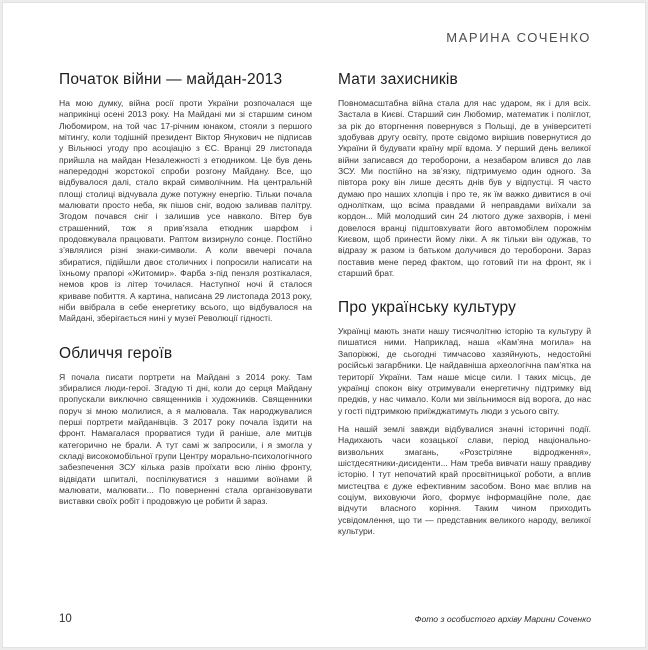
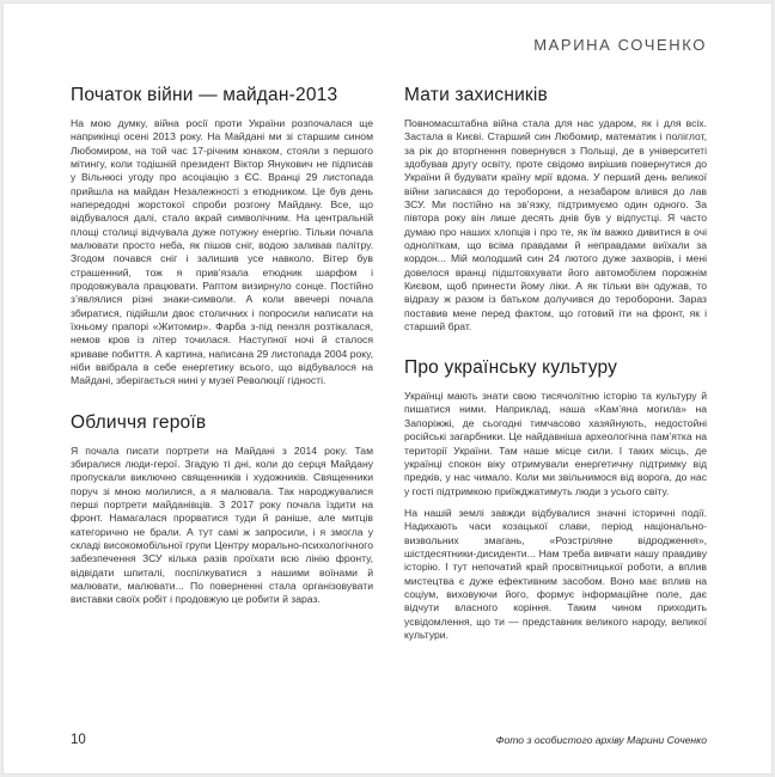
  МАРИНА СОЧЕНКО
  Початок війни — майдан-2013
- На мою думку, війна росії проти України розпочалася ще наприкінці осені 2013 року. На Майдані ми зі старшим сином Любомиром, на той час 17-річним юнаком, стояли з першого мітингу, коли тодішній президент Віктор Янукович не підписав у Вільнюсі угоду про асоціацію з ЄС. Вранці 29 листопада прийшла на майдан Незалежності з етюдником. Це був день напередодні жорстокої спроби розгону Майдану. Все, що відбувалося далі, стало вкрай символічним. На центральній площі столиці відчувала дуже потужну енергію. Тільки почала малювати просто неба, як пішов сніг, водою заливав палітру. Згодом почався сніг і залишив усе навколо. Вітер був страшенний, тож я прив’язала етюдник шарфом і продовжувала працювати. Раптом визирнуло сонце. Постійно з’являлися різні знаки-символи. А коли ввечері почала збиратися, підійшли двоє столичних і попросили написати на їхньому прапорі «Житомир». Фарба з-під пензля розтікалася, немов кров із літер точилася. Наступної ночі й сталося криваве побиття. А картина, написана 29 листопада 2013 року, ніби ввібрала в себе енергетику всього, що відбувалося на Майдані, зберігається нині у музеї Революції гідності.
+ На мою думку, війна росії проти України розпочалася ще наприкінці осені 2013 року. На Майдані ми зі старшим сином Любомиром, на той час 17-річним юнаком, стояли з першого мітингу, коли тодішній президент Віктор Янукович не підписав у Вільнюсі угоду про асоціацію з ЄС. Вранці 29 листопада прийшла на майдан Незалежності з етюдником. Це був день напередодні жорстокої спроби розгону Майдану. Все, що відбувалося далі, стало вкрай символічним. На центральній площі столиці відчувала дуже потужну енергію. Тільки почала малювати просто неба, як пішов сніг, водою заливав палітру. Згодом почався сніг і залишив усе навколо. Вітер був страшенний, тож я прив’язала етюдник шарфом і продовжувала працювати. Раптом визирнуло сонце. Постійно з’являлися різні знаки-символи. А коли ввечері почала збиратися, підійшли двоє столичних і попросили написати на їхньому прапорі «Житомир». Фарба з-під пензля розтікалася, немов кров із літер точилася. Наступної ночі й сталося криваве побиття. А картина, написана 29 листопада 2004 року, ніби ввібрала в себе енергетику всього, що відбувалося на Майдані, зберігається нині у музеї Революції гідності.
  Обличчя героїв
  Я почала писати портрети на Майдані з 2014 року. Там збиралися люди-герої. Згадую ті дні, коли до серця Майдану пропускали виключно священників і художників. Священники поруч зі мною молилися, а я малювала. Так народжувалися перші портрети майданівців. З 2017 року почала їздити на фронт. Намагалася прорватися туди й раніше, але митців категорично не брали. А тут самі ж запросили, і я змогла у складі високомобільної групи Центру морально-психологічного забезпечення ЗСУ кілька разів проїхати всю лінію фронту, відвідати шпиталі, поспілкуватися з нашими воїнами й малювати, малювати... По поверненні стала організовувати виставки своїх робіт і продовжую це робити й зараз.
  Мати захисників
  Повномасштабна війна стала для нас ударом, як і для всіх. Застала в Києві. Старший син Любомир, математик і поліглот, за рік до вторгнення повернувся з Польщі, де в університеті здобував другу освіту, проте свідомо вирішив повернутися до України й будувати країну мрії вдома. У перший день великої війни записався до тероборони, а незабаром влився до лав ЗСУ. Ми постійно на зв’язку, підтримуємо один одного. За півтора року він лише десять днів був у відпустці. Я часто думаю про наших хлопців і про те, як їм важко дивитися в очі одноліткам, що всіма правдами й неправдами виїхали за кордон... Мій молодший син 24 лютого дуже захворів, і мені довелося вранці підштовхувати його автомобілем порожнім Києвом, щоб принести йому ліки. А як тільки він одужав, то відразу ж разом із батьком долучився до тероборони. Зараз поставив мене перед фактом, що готовий іти на фронт, як і старший брат.
  Про українську культуру
- Українці мають знати нашу тисячолітню історію та культуру й пишатися ними. Наприклад, наша «Кам’яна могила» на Запоріжжі, де сьогодні тимчасово хазяйнують, недостойні російські загарбники. Це найдавніша археологічна пам’ятка на території України. Там наше місце сили. І таких місць, де українці спокон віку отримували енергетичну підтримку від предків, у нас чимало. Коли ми звільнимося від ворога, до нас у гості підтримкою приїжджатимуть люди з усього світу.
+ Українці мають знати свою тисячолітню історію та культуру й пишатися ними. Наприклад, наша «Кам’яна могила» на Запоріжжі, де сьогодні тимчасово хазяйнують, недостойні російські загарбники. Це найдавніша археологічна пам’ятка на території України. Там наше місце сили. І таких місць, де українці спокон віку отримували енергетичну підтримку від предків, у нас чимало. Коли ми звільнимося від ворога, до нас у гості підтримкою приїжджатимуть люди з усього світу.
  На нашій землі завжди відбувалися значні історичні події. Надихають часи козацької слави, період національно-визвольних змагань, «Розстріляне відродження», шістдесятники-дисиденти... Нам треба вивчати нашу правдиву історію. І тут непочатий край просвітницької роботи, а вплив мистецтва є дуже ефективним засобом. Воно має вплив на соціум, виховуючи його, формує інформаційне поле, дає відчути власного коріння. Таким чином приходить усвідомлення, що ти — представник великого народу, великої культури.
  10
  Фото з особистого архіву Марини Соченко
